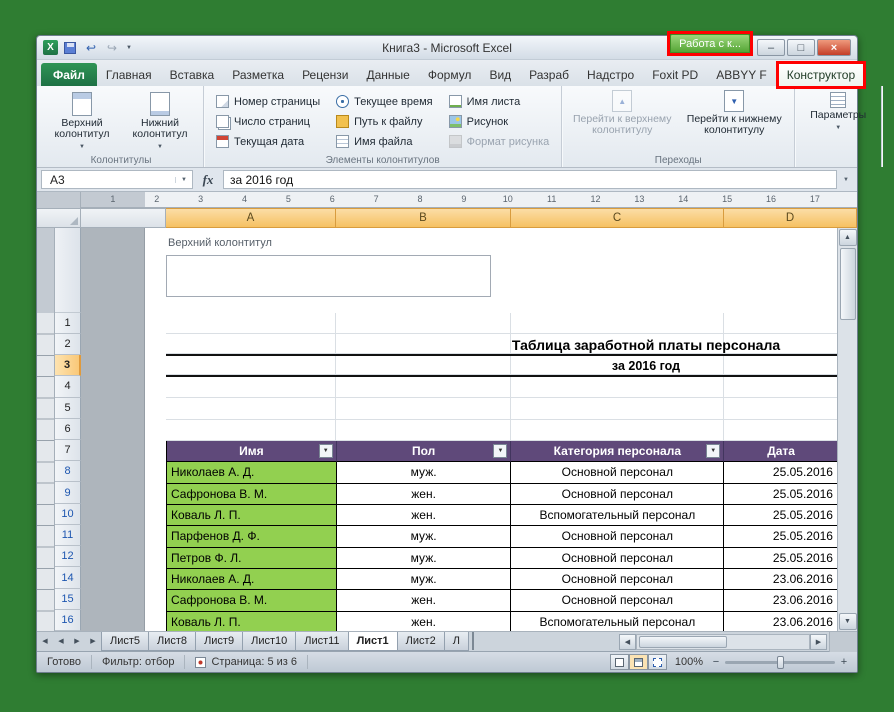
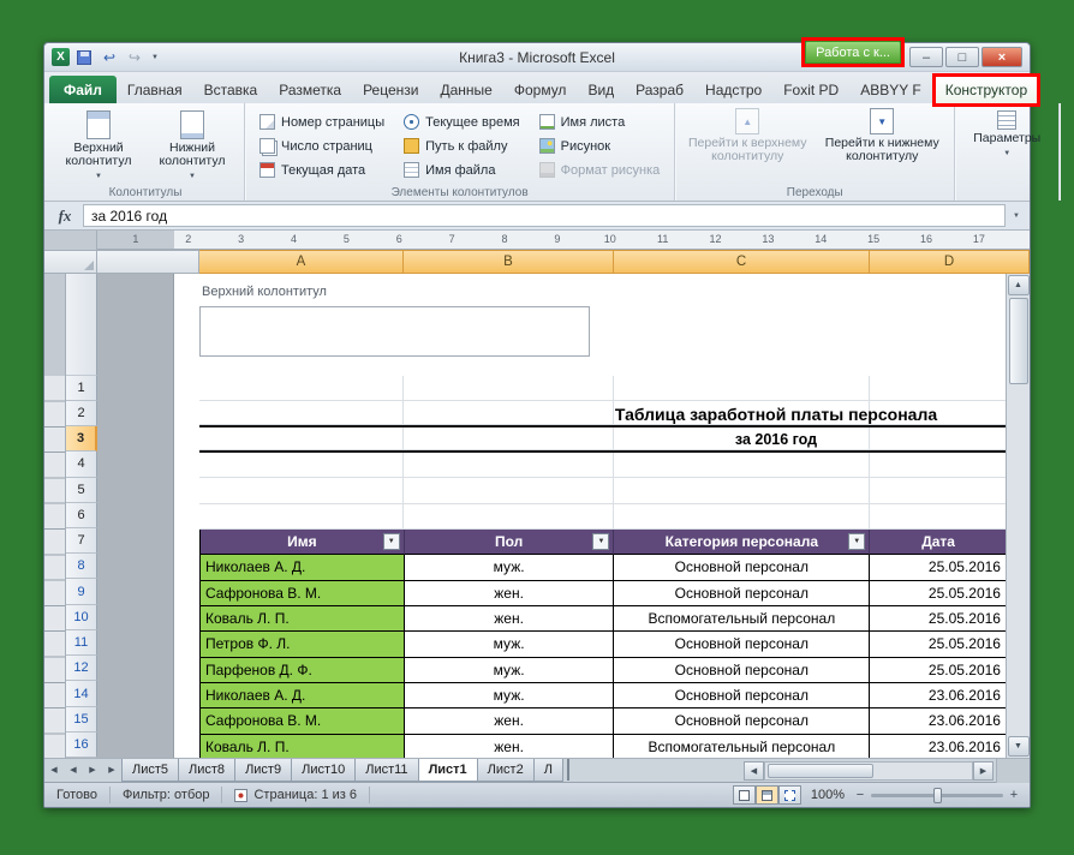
  X
  ↩
  ↪
  Книга3 - Microsoft Excel
  Работа с к...
  –
  □
  ×
  Файл
  Главная
  Вставка
  Разметка
  Рецензи
  Данные
  Формул
  Вид
  Разраб
  Надстро
  Foxit PD
  ABBYY F
  Конструктор
  Верхний колонтитул
  Нижний колонтитул
  Колонтитулы
  Номер страницы
  Число страниц
  Текущая дата
  Текущее время
  Путь к файлу
  Имя файла
  Имя листа
  Рисунок
  Формат рисунка
  Элементы колонтитулов
  ▲
  Перейти к верхнему колонтитулу
  ▼
  Перейти к нижнему колонтитулу
  Переходы
  Параметры
- A3
  fx
  за 2016 год
  1
  2
  3
  4
  5
  6
  7
  8
  9
  10
  11
  12
  13
  14
  15
  16
  17
  A
  B
  C
  D
  1
  2
  3
  4
  5
  6
  7
  8
  9
  10
  11
  12
  14
  15
  16
  Верхний колонтитул
  Таблица заработной платы персонала
  за 2016 год
  Имя
  Пол
  Категория персонала
  Дата
  Николаев А. Д.
  муж.
  Основной персонал
  25.05.2016
  Сафронова В. М.
  жен.
  Основной персонал
  25.05.2016
  Коваль Л. П.
  жен.
  Вспомогательный персонал
  25.05.2016
- Парфенов Д. Ф.
+ Петров Ф. Л.
  муж.
  Основной персонал
  25.05.2016
- Петров Ф. Л.
+ Парфенов Д. Ф.
  муж.
  Основной персонал
  25.05.2016
  Николаев А. Д.
  муж.
  Основной персонал
  23.06.2016
  Сафронова В. М.
  жен.
  Основной персонал
  23.06.2016
  Коваль Л. П.
  жен.
  Вспомогательный персонал
  23.06.2016
  Лист5
  Лист8
  Лист9
  Лист10
  Лист11
  Лист1
  Лист2
  Л
  Готово
  Фильтр: отбор
- Страница: 5 из 6
+ Страница: 1 из 6
  100%
  −
  +
